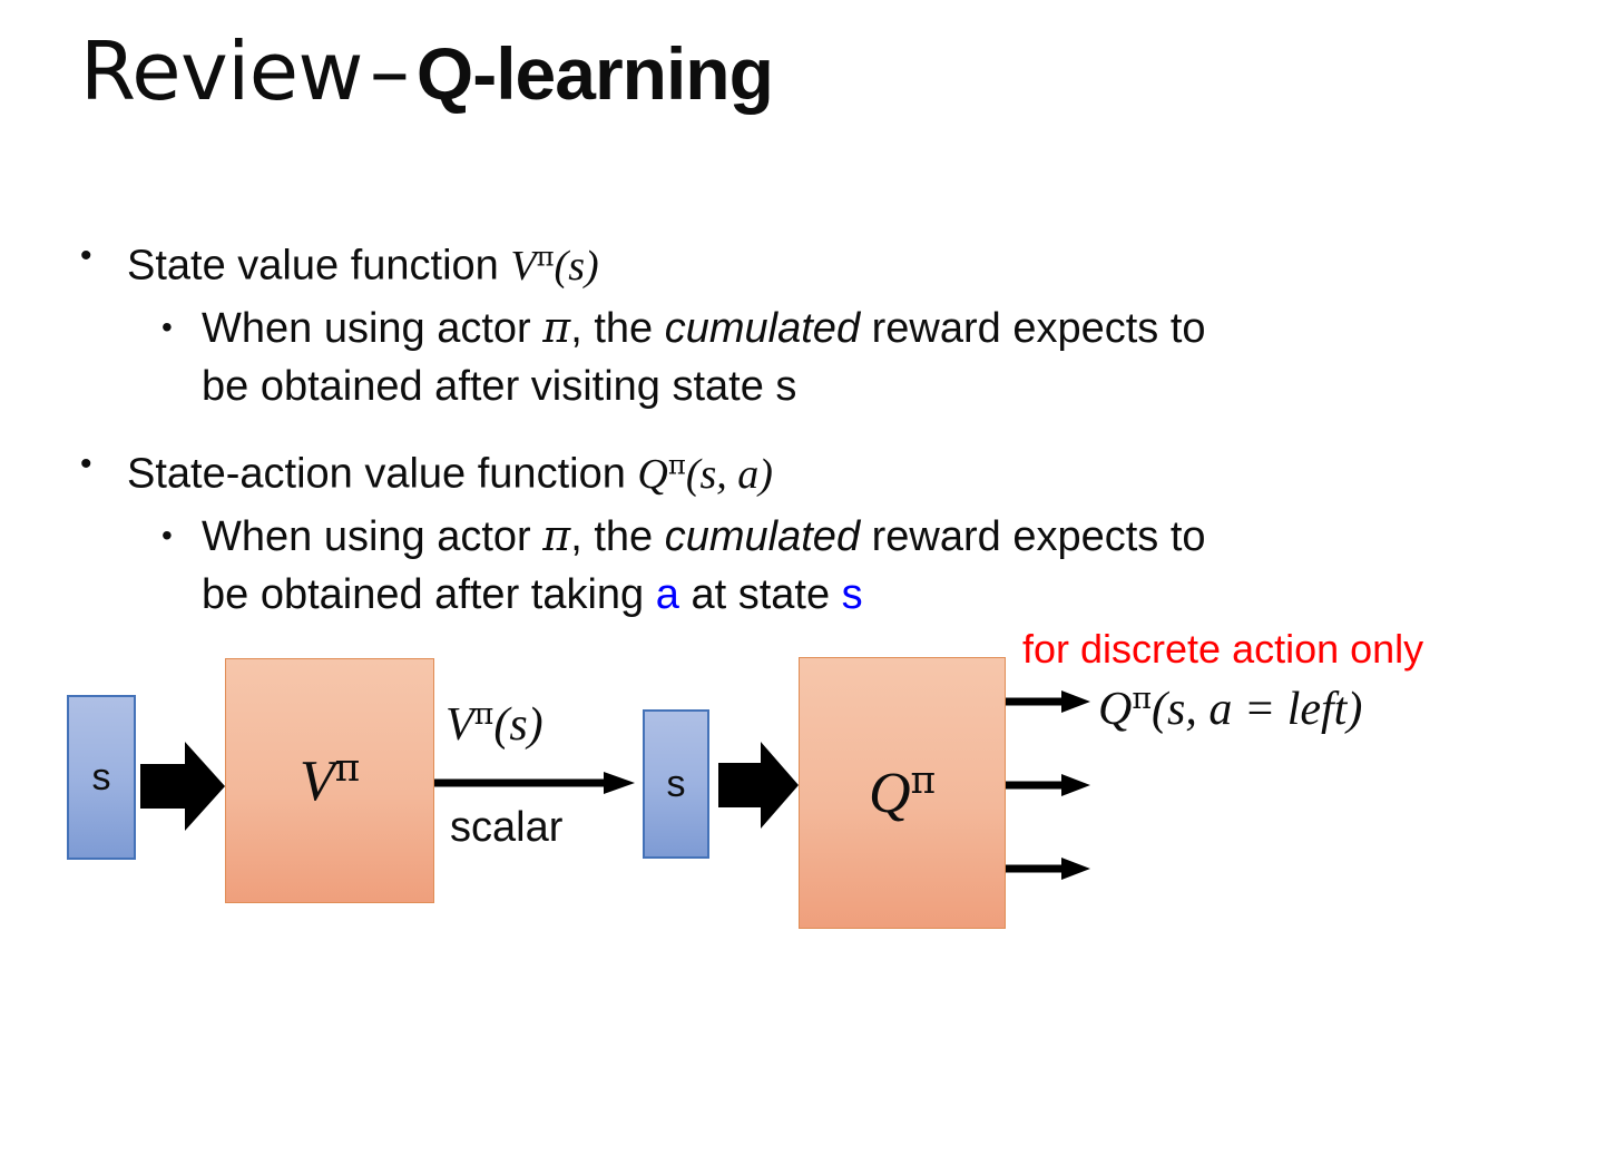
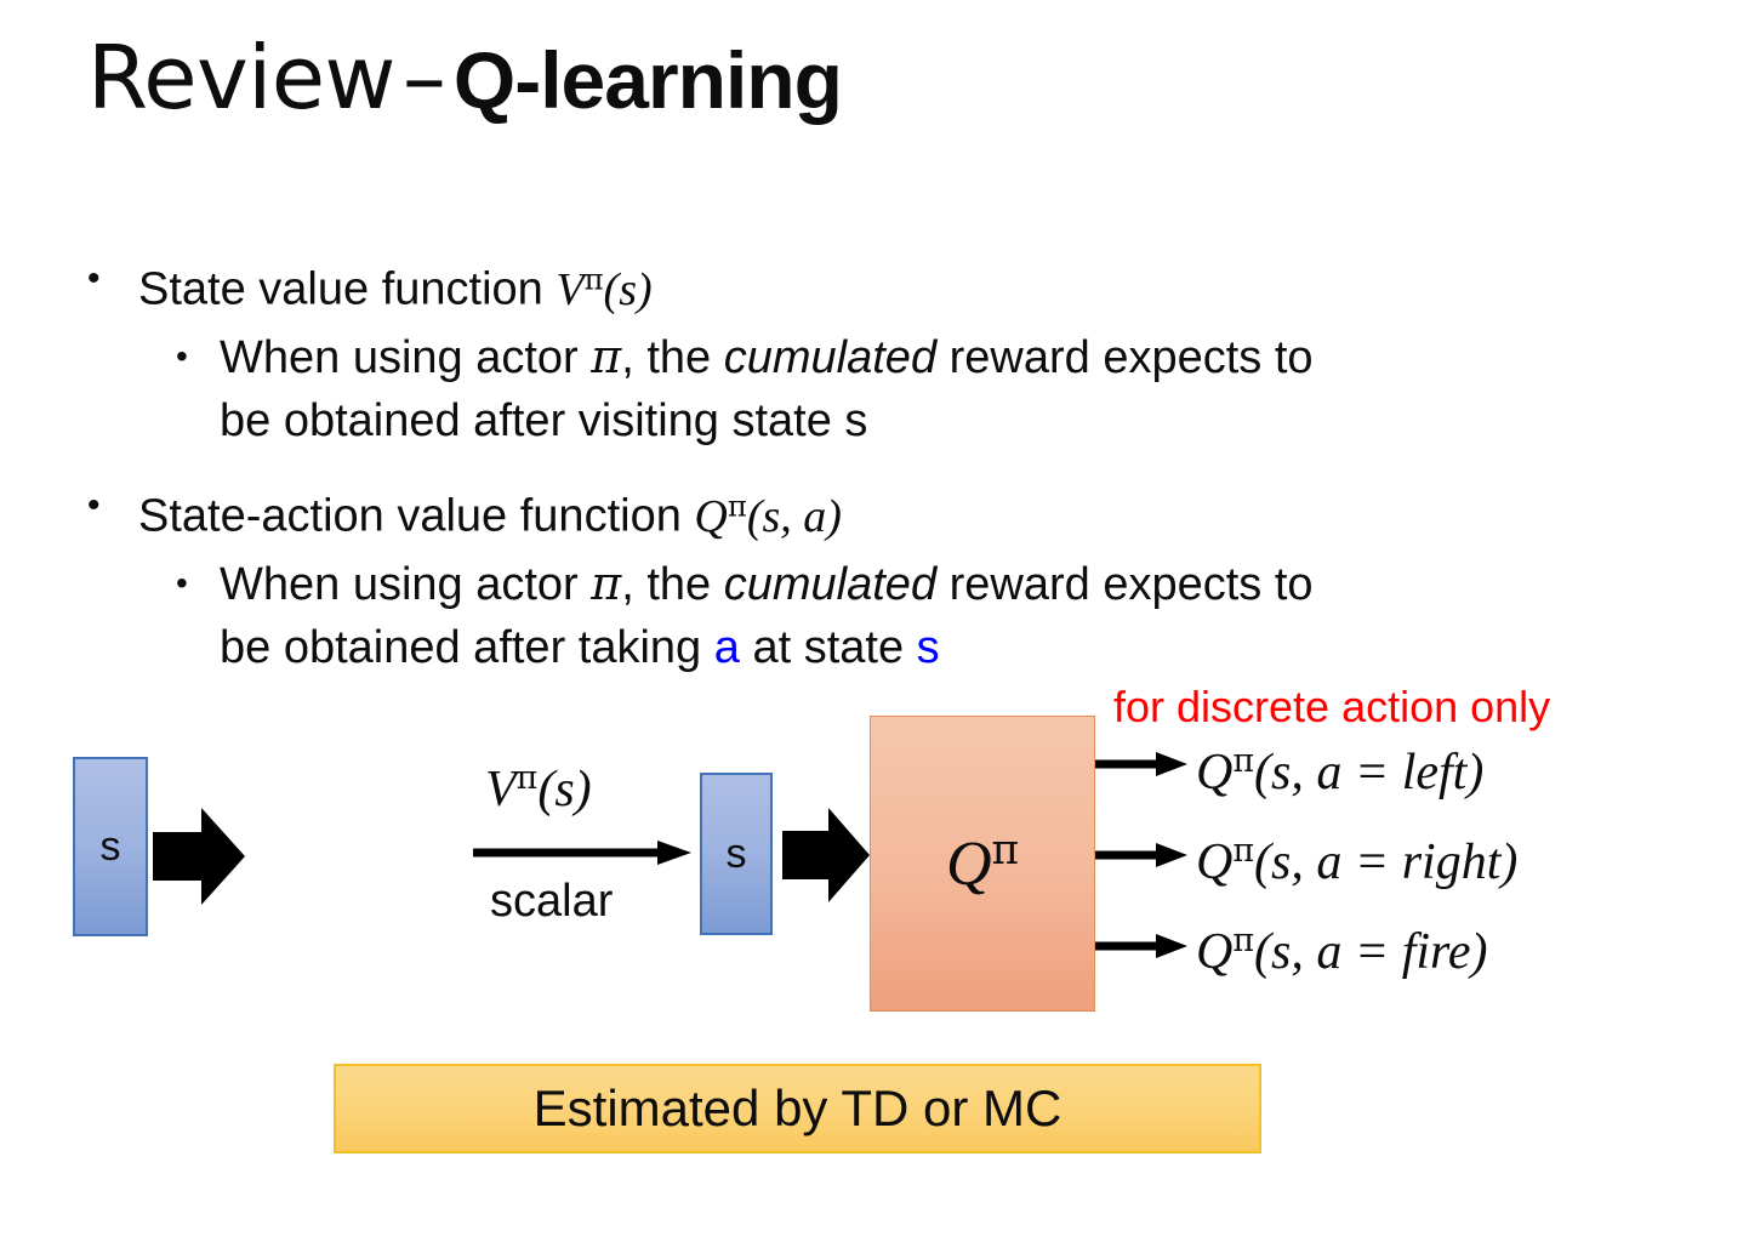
  Review–Q-learning
  •
  State value function Vπ(s)
  •
  When using actor π, the cumulated reward expects to
  be obtained after visiting state s
  •
  State-action value function Qπ(s, a)
  •
  When using actor π, the cumulated reward expects to
  be obtained after taking a at state s
  s
- Vπ
  Vπ(s)
  scalar
  s
  Qπ
  for discrete action only
  Qπ(s, a = left)
+ Qπ(s, a = right)
+ Qπ(s, a = fire)
+ Estimated by TD or MC
